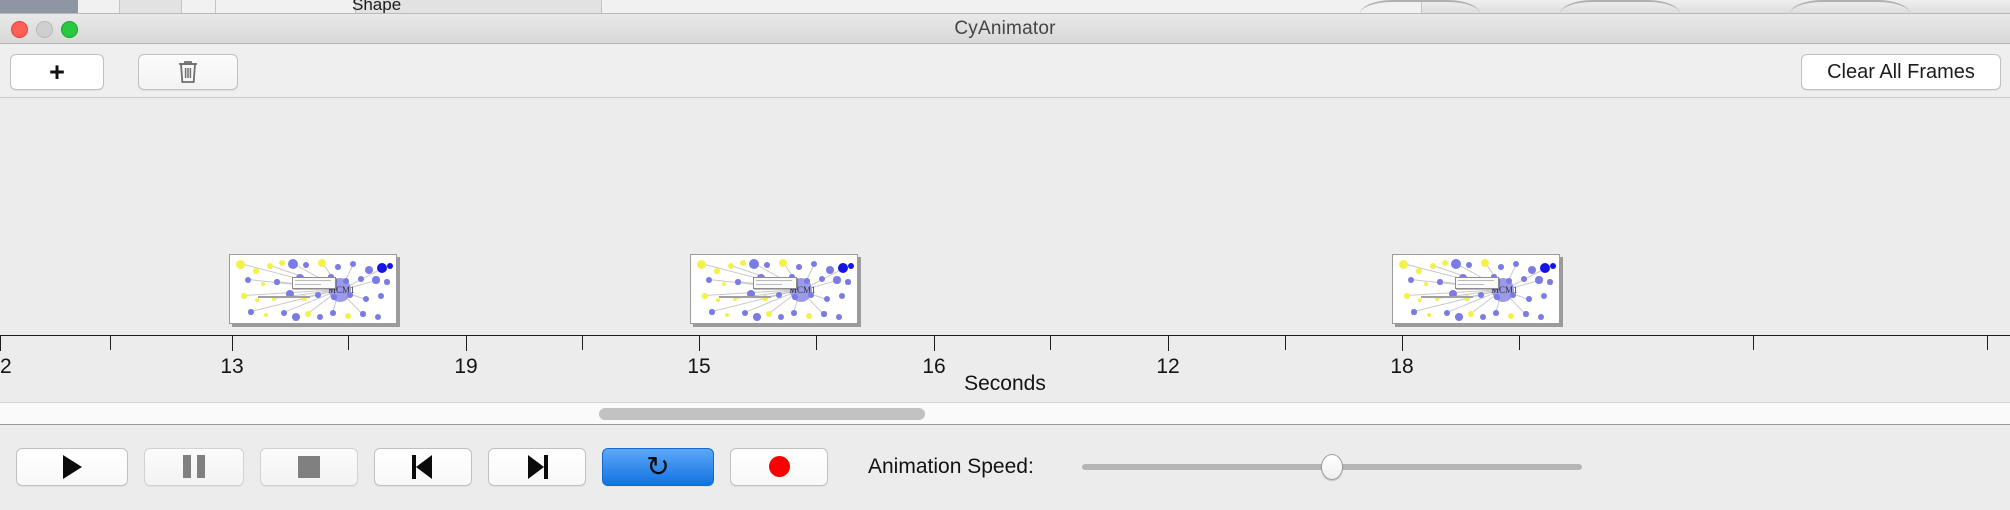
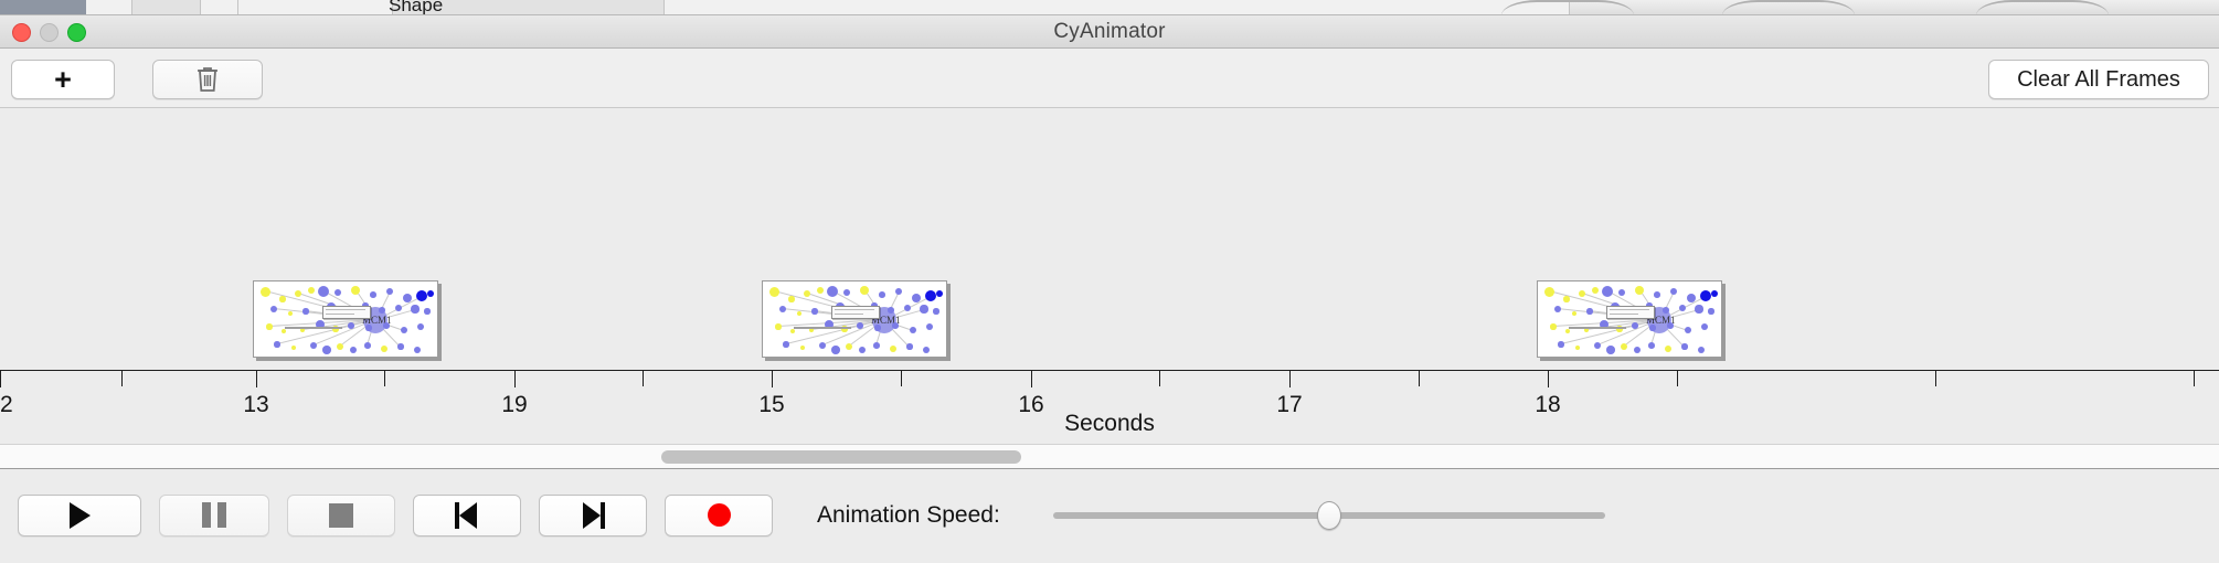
  Shape
  CyAnimator
  +
  Clear All Frames
  MCM1
  MCM1
  MCM1
  13
  19
  15
  16
- 12
+ 17
  18
  Seconds
- ↻
  Animation Speed:
